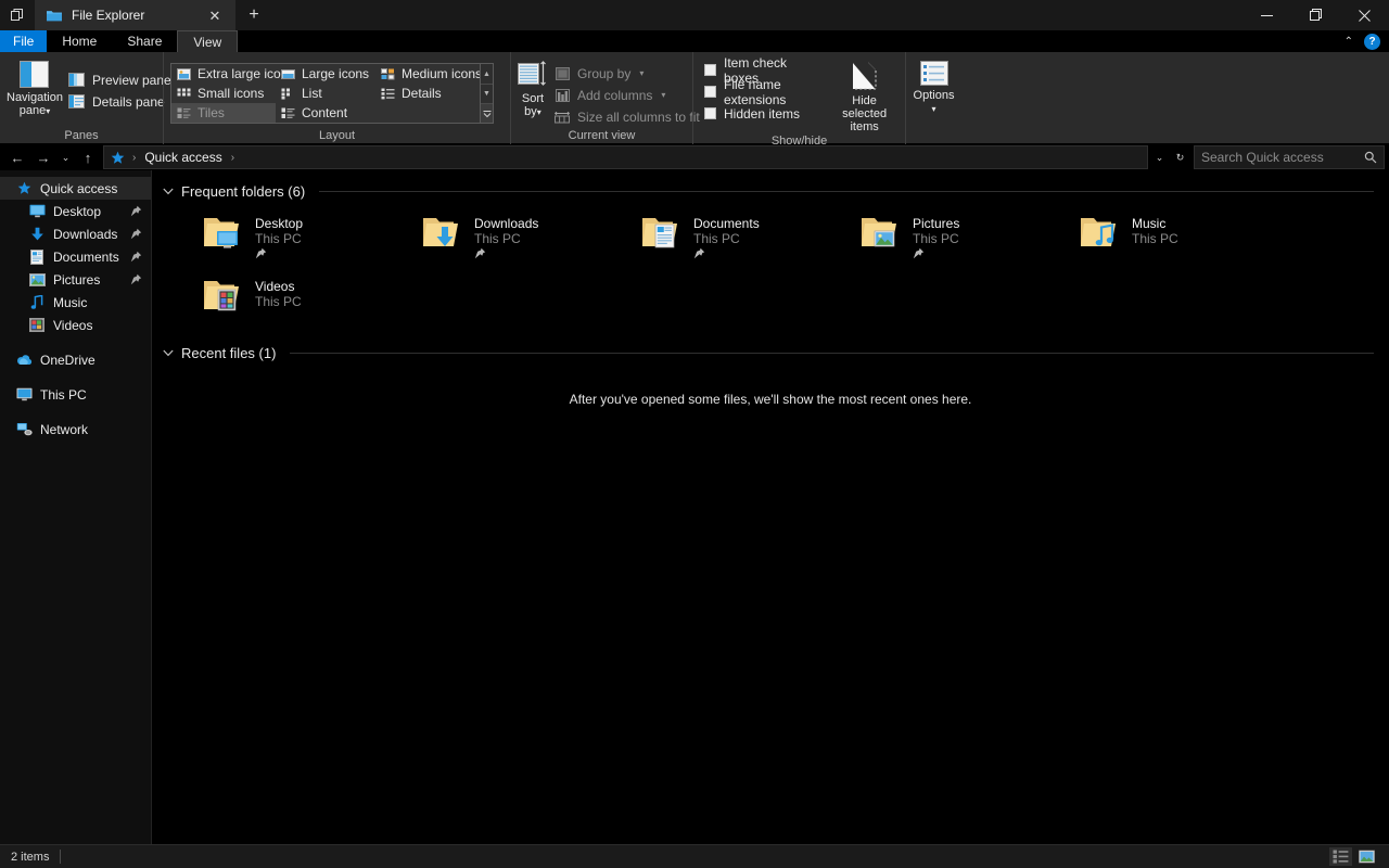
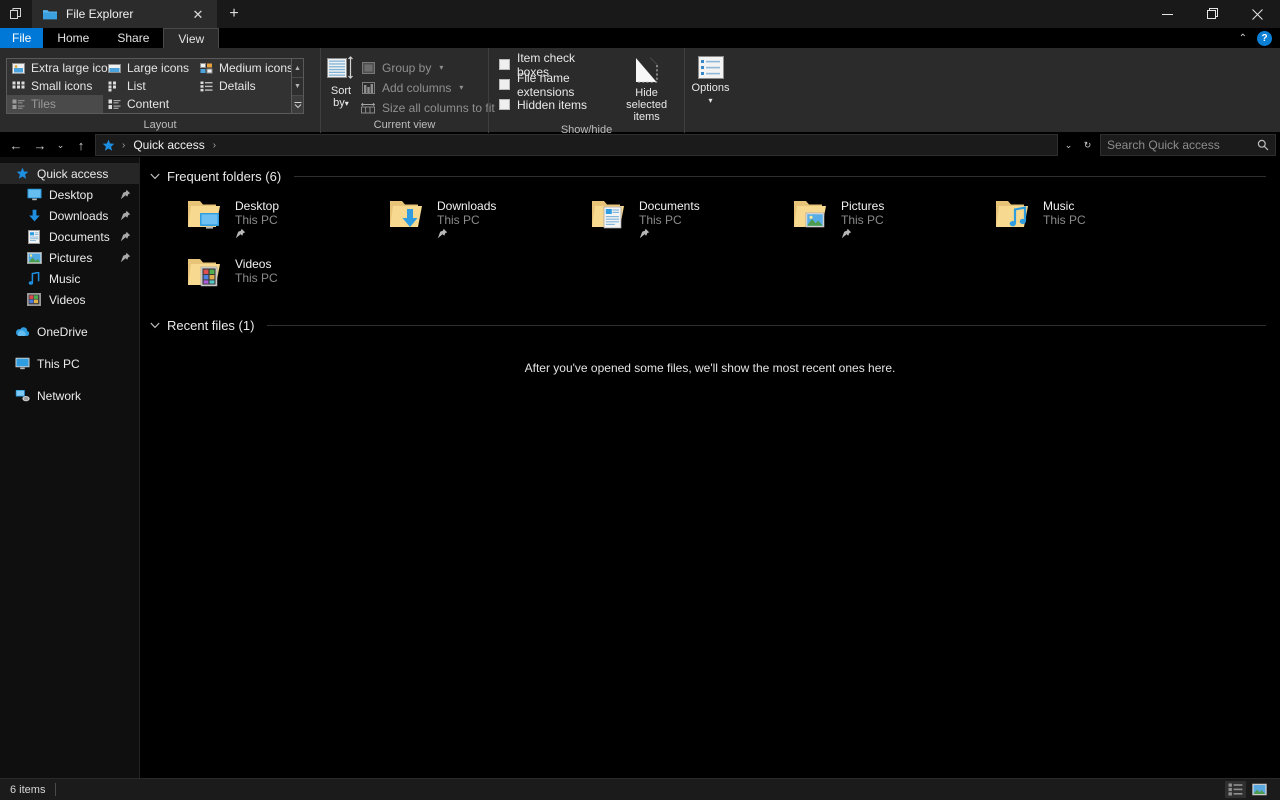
  File Explorer
  ✕
  +
  File
  Home
  Share
  View
  ⌃
  ?
- Navigation
- pane▾
- Preview pane
- Details pane
- Panes
  Extra large ico
  Large icons
  Medium icon
  Small icons
  List
  Details
  Tiles
  Content
  Layout
  Sort
  by▾
  Group by
  ▾
  Add columns
  ▾
  Size all columns to fit
  Current view
  Item check boxes
  File name extensions
  Hidden items
  Hide selected
  items
  Show/hide
  Options
  ▾
  ←
  →
  ⌄
  ↑
  ›
  Quick access
  ›
  ⌄
  ↻
  Search Quick access
  Quick access
  Desktop
  Downloads
  Documents
  Pictures
  Music
  Videos
  OneDrive
  This PC
  Network
  Frequent folders (6)
  Desktop
  This PC
  Downloads
  This PC
  Documents
  This PC
  Pictures
  This PC
  Music
  This PC
  Videos
  This PC
  Recent files (1)
  After you've opened some files, we'll show the most recent ones here.
- 2 items
+ 6 items
